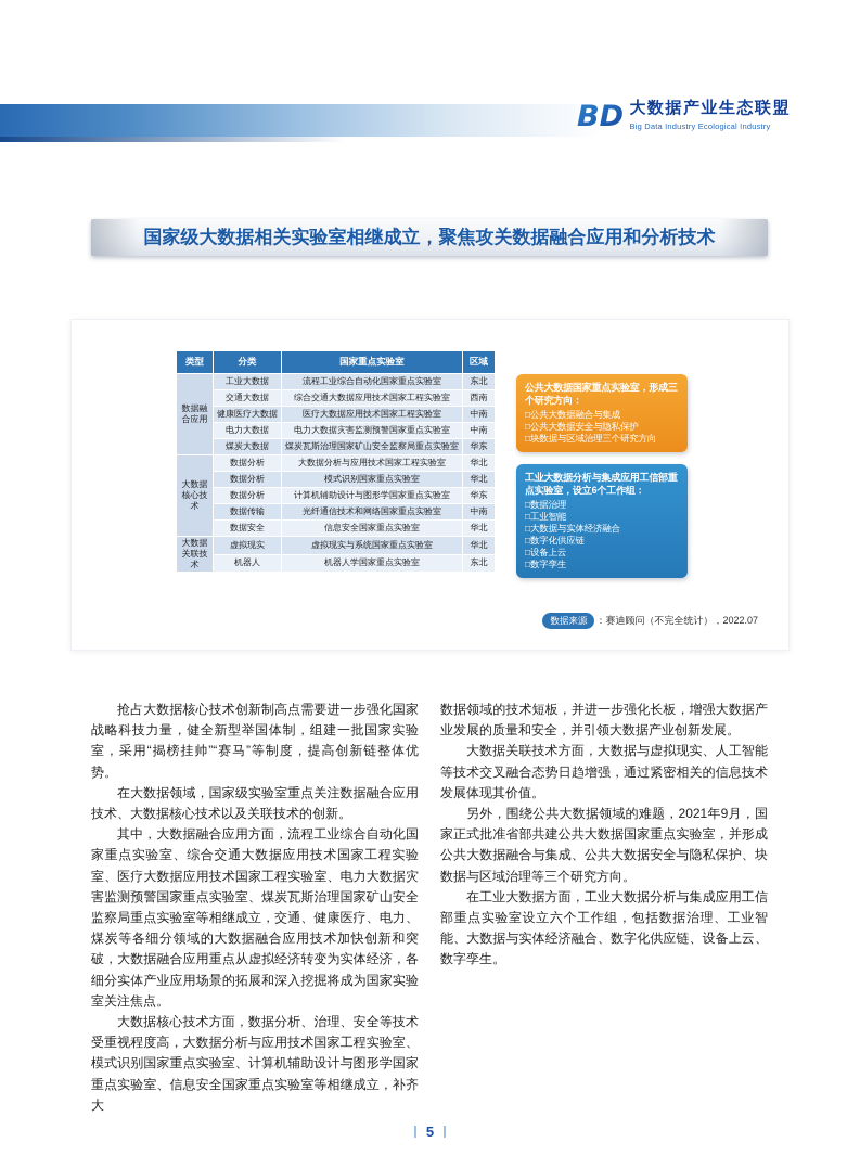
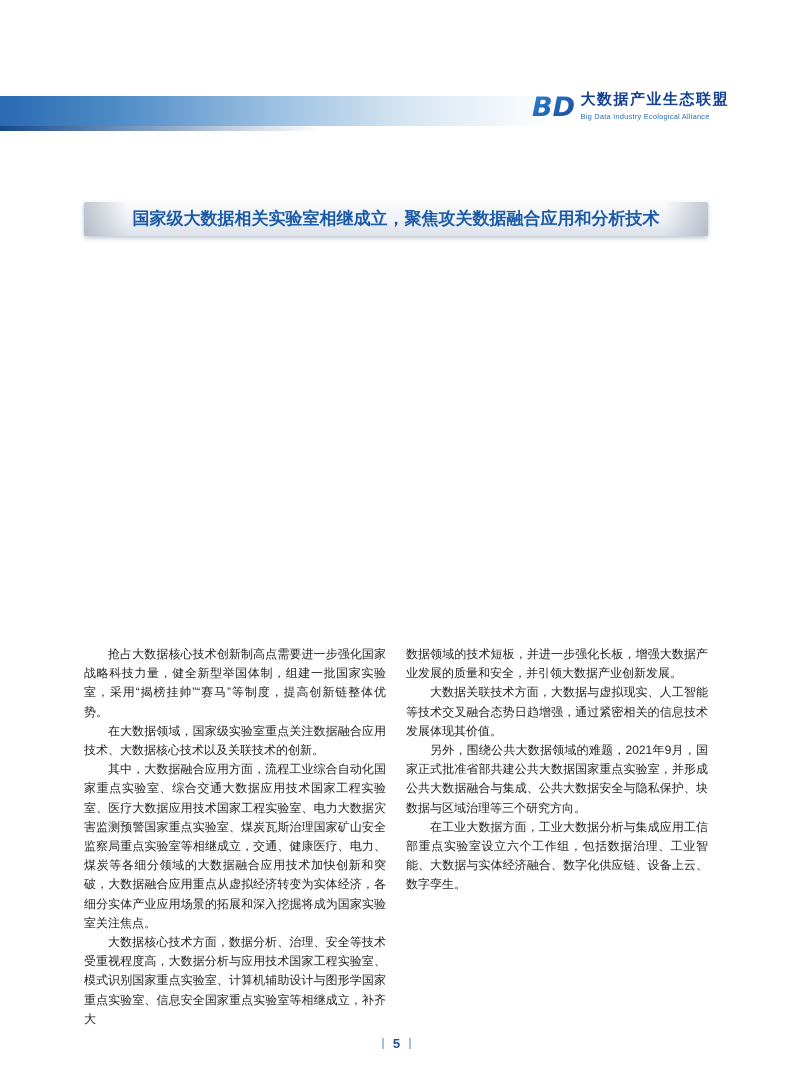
  BD
  大数据产业生态联盟
- Big Data Industry Ecological Industry
+ Big Data Industry Ecological Alliance
  国家级大数据相关实验室相继成立，聚焦攻关数据融合应用和分析技术
- 类型	分类	国家重点实验室	区域
- 数据融合应用	工业大数据	流程工业综合自动化国家重点实验室	东北
- 交通大数据	综合交通大数据应用技术国家工程实验室	西南
- 健康医疗大数据	医疗大数据应用技术国家工程实验室	中南
- 电力大数据	电力大数据灾害监测预警国家重点实验室	中南
- 煤炭大数据	煤炭瓦斯治理国家矿山安全监察局重点实验室	华东
- 大数据核心技术	数据分析	大数据分析与应用技术国家工程实验室	华北
- 数据分析	模式识别国家重点实验室	华北
- 数据分析	计算机辅助设计与图形学国家重点实验室	华东
- 数据传输	光纤通信技术和网络国家重点实验室	中南
- 数据安全	信息安全国家重点实验室	华北
- 大数据关联技术	虚拟现实	虚拟现实与系统国家重点实验室	华北
- 机器人	机器人学国家重点实验室	东北
- 公共大数据国家重点实验室，形成三个研究方向：
- □公共大数据融合与集成
- □公共大数据安全与隐私保护
- □块数据与区域治理三个研究方向
- 工业大数据分析与集成应用工信部重点实验室，设立6个工作组：
- □数据治理
- □工业智能
- □大数据与实体经济融合
- □数字化供应链
- □设备上云
- □数字孪生
- 数据来源
- ：赛迪顾问（不完全统计），2022.07
  抢占大数据核心技术创新制高点需要进一步强化国家战略科技力量，健全新型举国体制，组建一批国家实验室，采用“揭榜挂帅”“赛马”等制度，提高创新链整体优势。
  在大数据领域，国家级实验室重点关注数据融合应用技术、大数据核心技术以及关联技术的创新。
  其中，大数据融合应用方面，流程工业综合自动化国家重点实验室、综合交通大数据应用技术国家工程实验室、医疗大数据应用技术国家工程实验室、电力大数据灾害监测预警国家重点实验室、煤炭瓦斯治理国家矿山安全监察局重点实验室等相继成立，交通、健康医疗、电力、煤炭等各细分领域的大数据融合应用技术加快创新和突破，大数据融合应用重点从虚拟经济转变为实体经济，各细分实体产业应用场景的拓展和深入挖掘将成为国家实验室关注焦点。
  大数据核心技术方面，数据分析、治理、安全等技术受重视程度高，大数据分析与应用技术国家工程实验室、模式识别国家重点实验室、计算机辅助设计与图形学国家重点实验室、信息安全国家重点实验室等相继成立，补齐大
  数据领域的技术短板，并进一步强化长板，增强大数据产业发展的质量和安全，并引领大数据产业创新发展。
  大数据关联技术方面，大数据与虚拟现实、人工智能等技术交叉融合态势日趋增强，通过紧密相关的信息技术发展体现其价值。
  另外，围绕公共大数据领域的难题，2021年9月，国家正式批准省部共建公共大数据国家重点实验室，并形成公共大数据融合与集成、公共大数据安全与隐私保护、块数据与区域治理等三个研究方向。
  在工业大数据方面，工业大数据分析与集成应用工信部重点实验室设立六个工作组，包括数据治理、工业智能、大数据与实体经济融合、数字化供应链、设备上云、数字孪生。
  5
